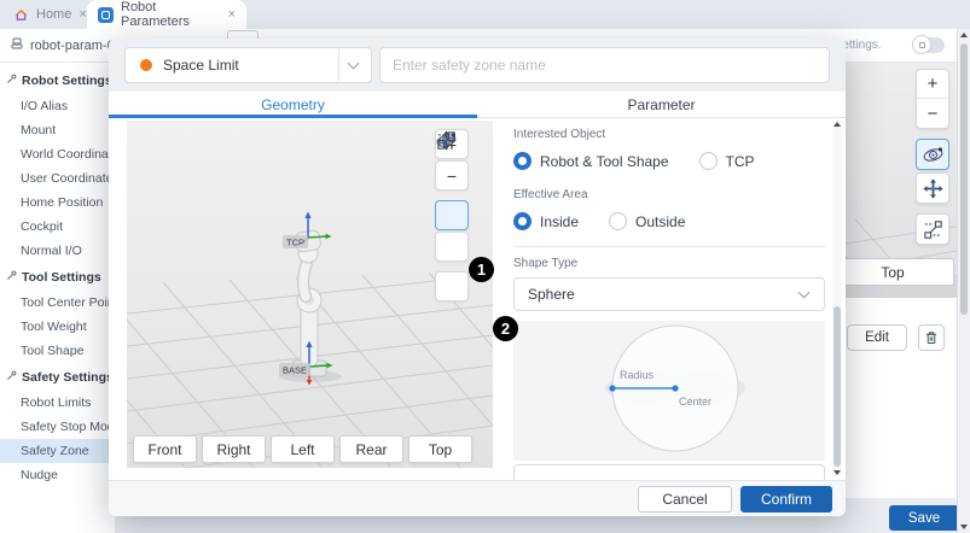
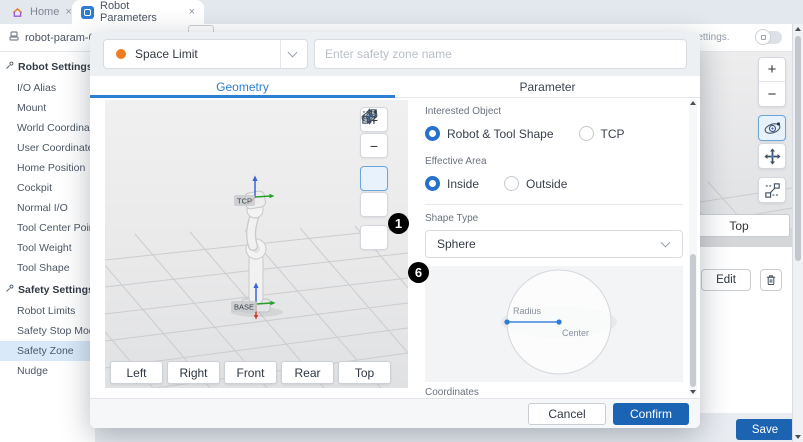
  Home
  ×
  Robot Parameters
  ×
  robot-param-
  Robot Setting
  I/O Alias
  Mount
  World Coordina
  User Coordinat
  Home Position
  Cockpit
  Normal I/O
- Tool Settings
  Tool Center Poi
  Tool Weight
  Tool Shape
  Safety Setting
  Robot Limits
  Safety Stop Mo
  Safety Zone
  Nudge
  +
  −
  Top
  Edit
  Save
  Space Limit
  Enter safety zone name
  Geometry
  Parameter
  TCP
  BASE
  −
- Front
+ Left
  Right
- Left
+ Front
  Rear
  Top
  Interested Object
  Robot & Tool Shape
  TCP
  Effective Area
  Inside
  Outside
  Shape Type
  Sphere
  Radius
  Center
+ Coordinates
  Cancel
  Confirm
  1
- 2
+ 6
